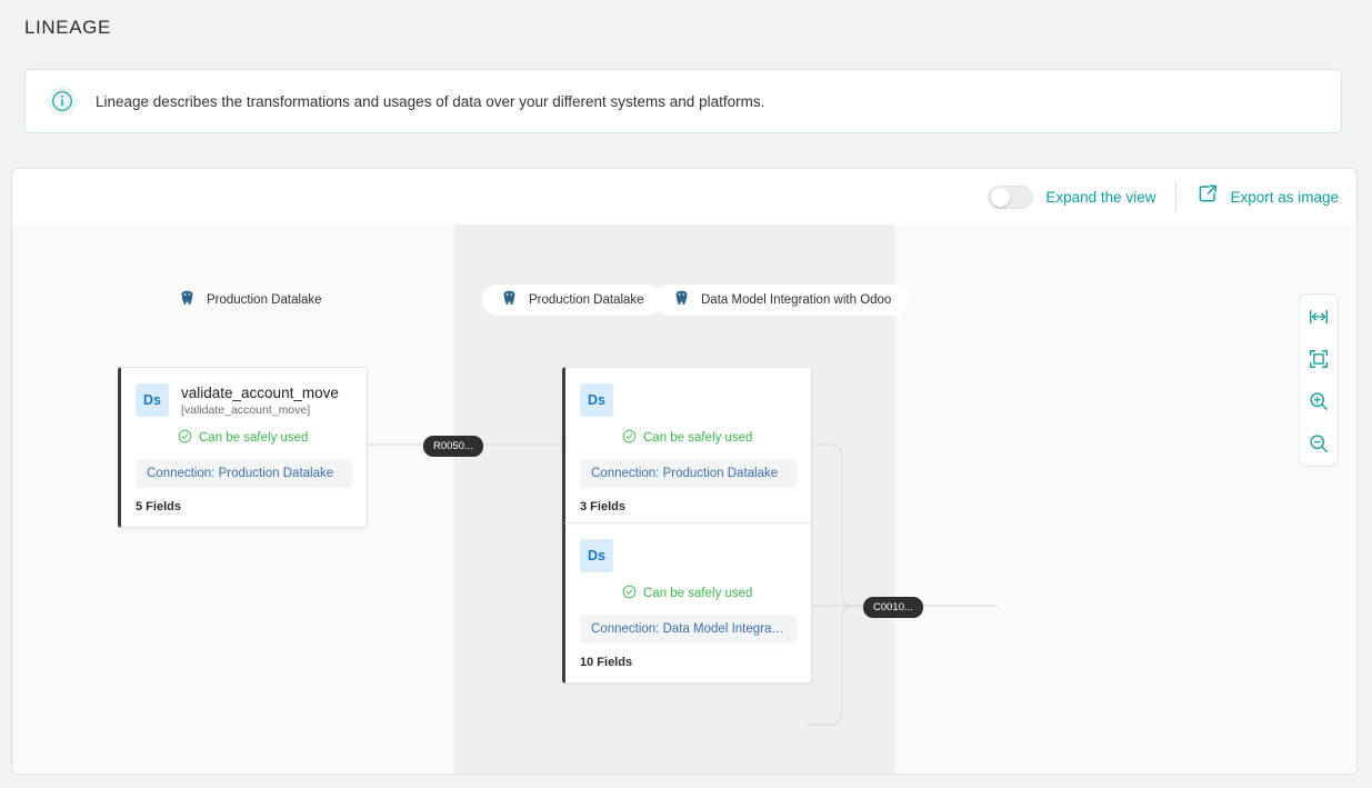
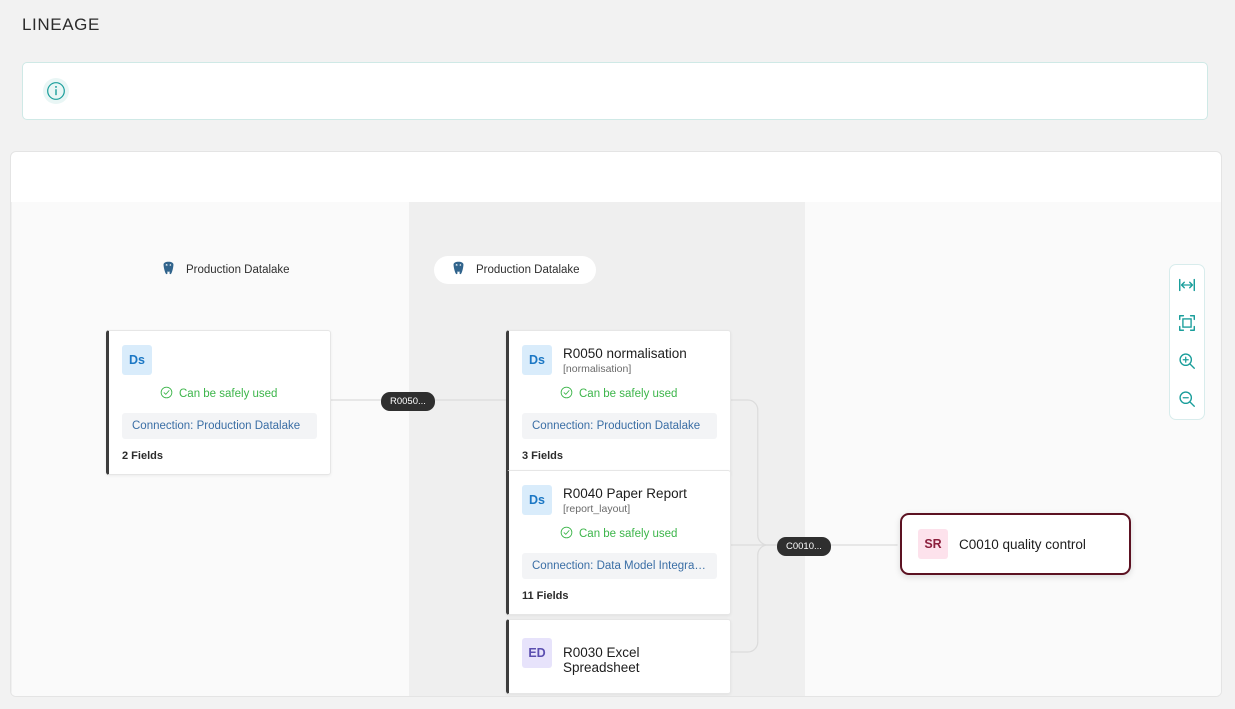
  LINEAGE
- Lineage describes the transformations and usages of data over your different systems and platforms.
- Expand the view
- Export as image
  R0050...
  C0010...
  Production Datalake
  Production Datalake
- Data Model Integration with Odoo
  Ds
- validate_account_move
- [validate_account_move]
  Can be safely used
  Connection: Production Datalake
- 5 Fields
+ 2 Fields
  Ds
+ R0050 normalisation
+ [normalisation]
  Can be safely used
  Connection: Production Datalake
  3 Fields
  Ds
+ R0040 Paper Report
+ [report_layout]
  Can be safely used
  Connection: Data Model Integration
- 10 Fields
+ 11 Fields
+ ED
+ R0030 Excel Spreadsheet
+ SR
+ C0010 quality control
